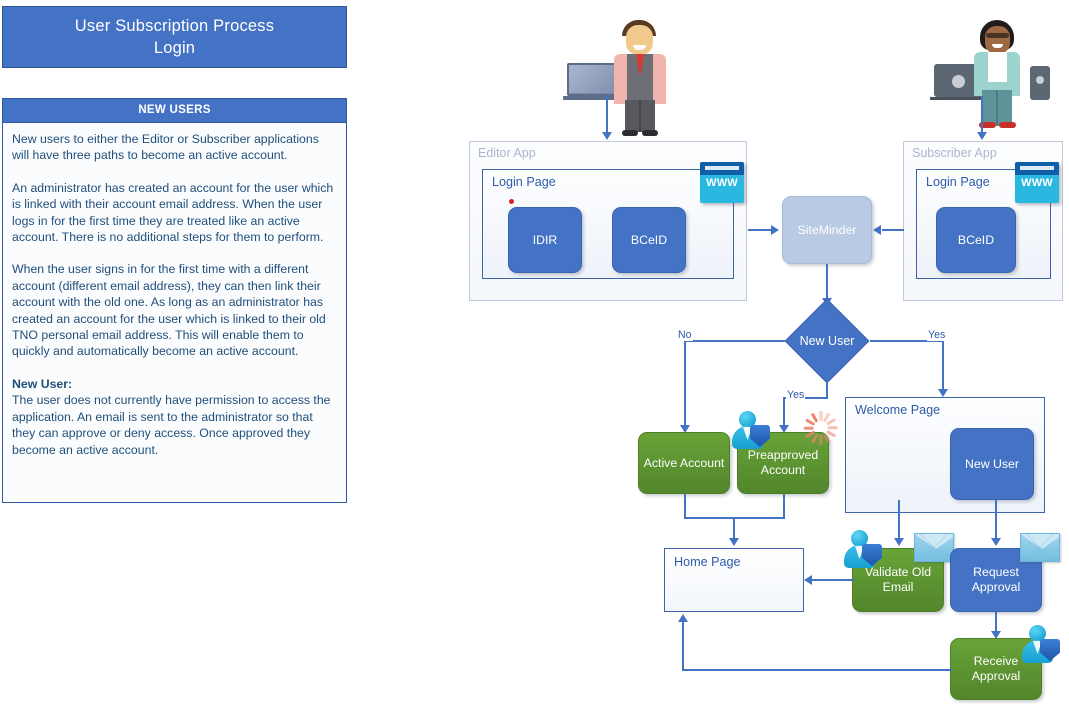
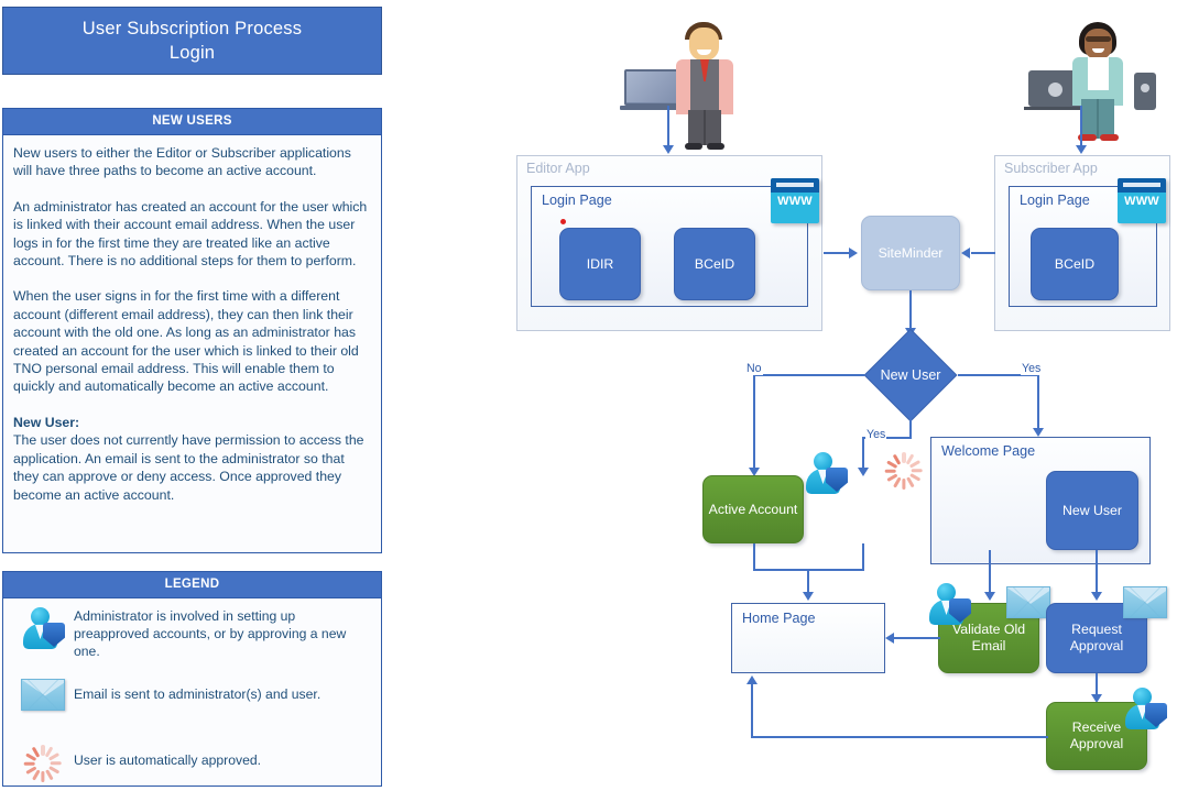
  User Subscription Process
  Login
  NEW USERS
  New users to either the Editor or Subscriber applications will have three paths to become an active account.
  An administrator has created an account for the user which is linked with their account email address. When the user logs in for the first time they are treated like an active account. There is no additional steps for them to perform.
  When the user signs in for the first time with a different account (different email address), they can then link their account with the old one. As long as an administrator has created an account for the user which is linked to their old TNO personal email address. This will enable them to quickly and automatically become an active account.
  New User:
  The user does not currently have permission to access the application. An email is sent to the administrator so that they can approve or deny access. Once approved they become an active account.
+ LEGEND
+ Administrator is involved in setting up preapproved accounts, or by approving a new one.
+ Email is sent to administrator(s) and user.
+ User is automatically approved.
  Editor App
  Login Page
  IDIR
  BCeID
  WWW
  Subscriber App
  Login Page
  BCeID
  WWW
  SiteMinder
  New User
  No
  Yes
  Yes
  Active Account
- Preapproved Account
  Welcome Page
  New User
  Home Page
  Validate Old Email
  Request Approval
  Receive Approval
